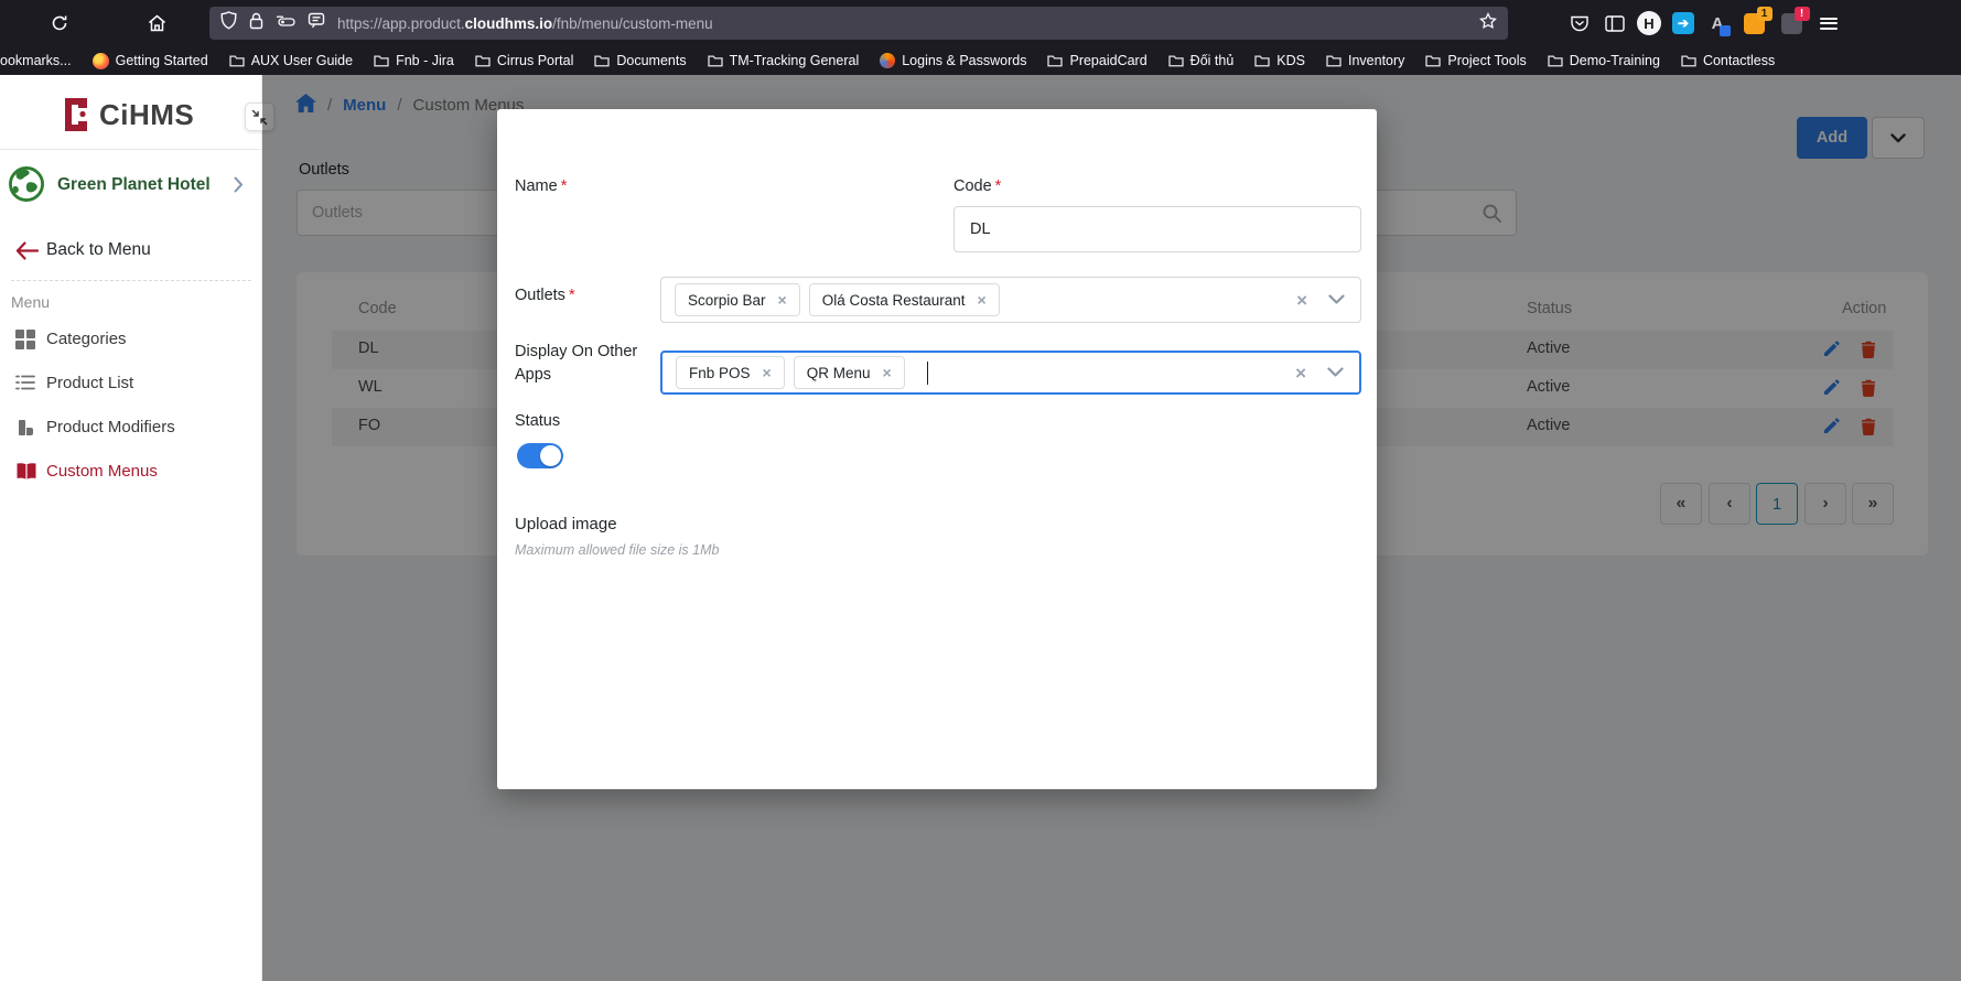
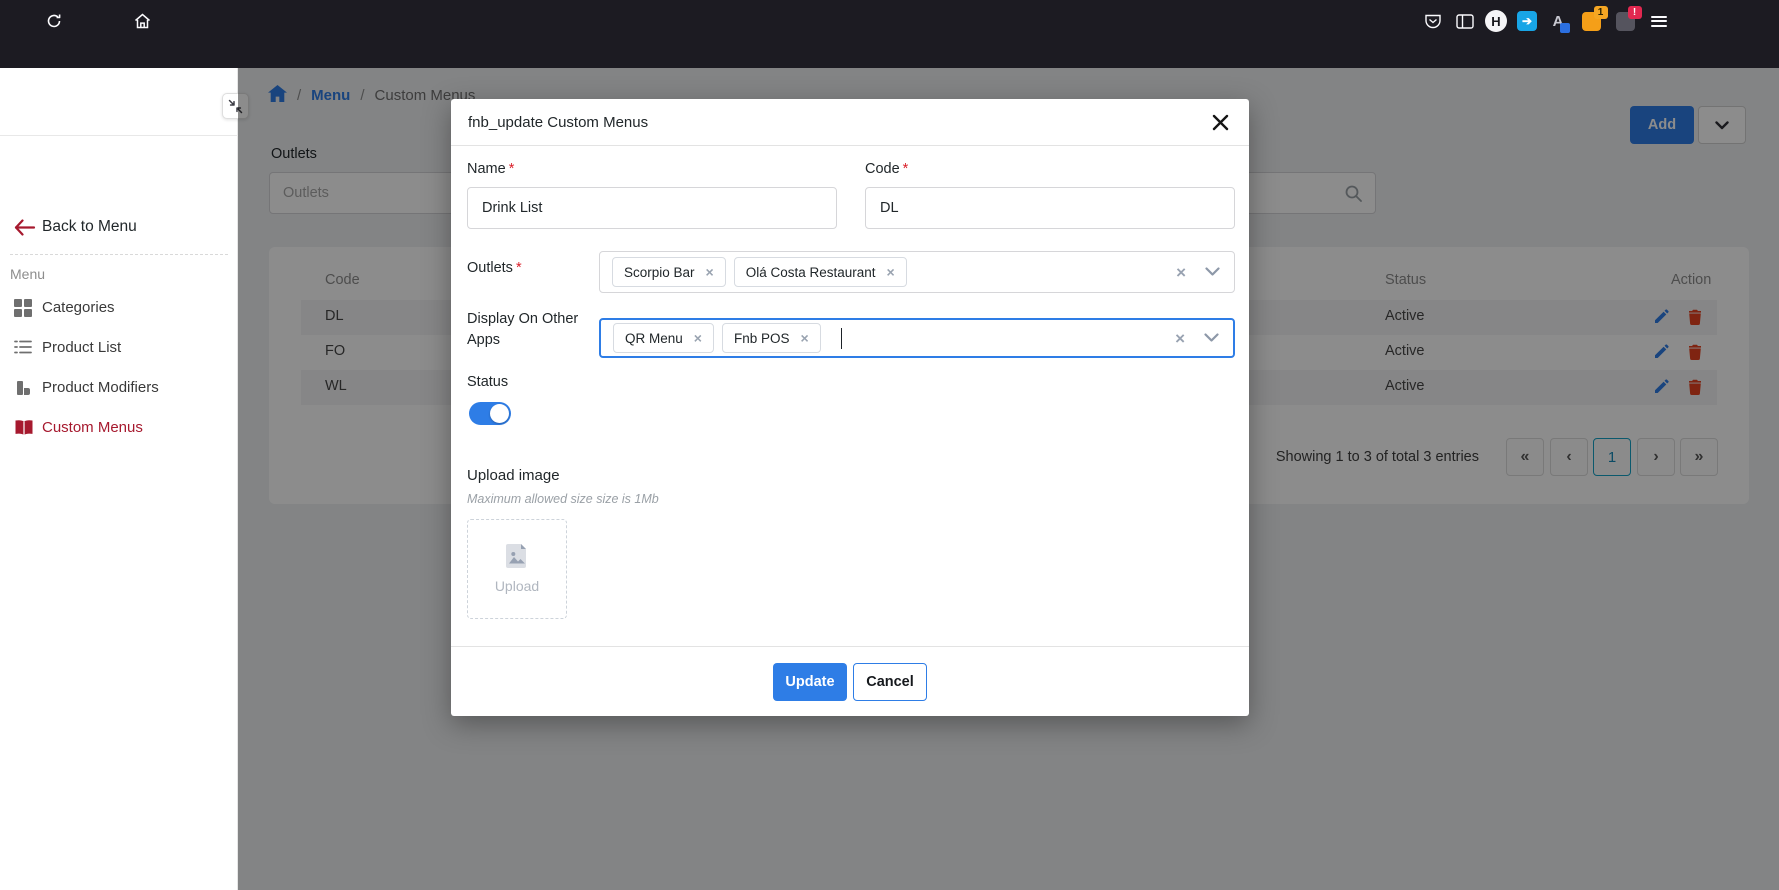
- https://app.product.cloudhms.io/fnb/menu/custom-menu
  H
  ➔
  A
  1
  !
- ookmarks...
- Getting Started
- AUX User Guide
- Fnb - Jira
- Cirrus Portal
- Documents
- TM-Tracking General
- Logins & Passwords
- PrepaidCard
- Đối thủ
- KDS
- Inventory
- Project Tools
- Demo-Training
- Contactless
- CiHMS
- Green Planet Hotel
  Back to Menu
  Menu
  Categories
  Product List
  Product Modifiers
  Custom Menus
  /
  Menu
  /
  Custom Menus
  Add
  Outlets
  Outlets
  Code
  Status
  Action
  DL
  Active
- WL
+ FO
  Active
- FO
+ WL
  Active
+ Showing 1 to 3 of total 3 entries
  «
  ‹
  1
  ›
  »
+ fnb_update Custom Menus
  Name *
+ Drink List
  Code *
  DL
  Outlets *
  Scorpio Bar
  ×
  Olá Costa Restaurant
  ×
  ×
  Display On Other Apps
- Fnb POS
+ QR Menu
  ×
- QR Menu
+ Fnb POS
  ×
  ×
  Status
  Upload image
- Maximum allowed file size is 1Mb
+ Maximum allowed size size is 1Mb
+ Upload
+ Update
+ Cancel
